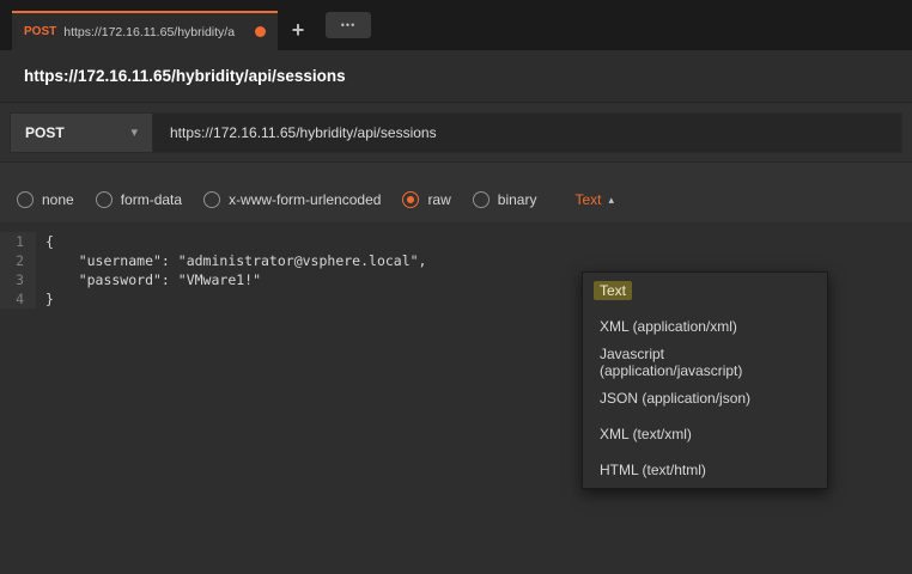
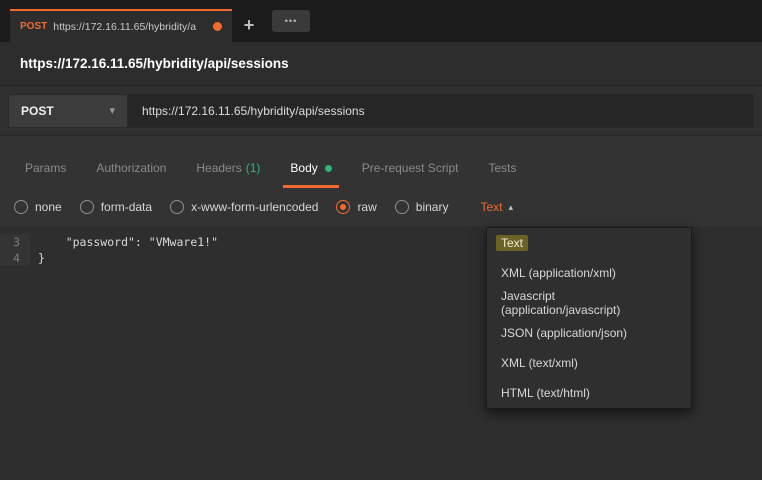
  POST
  https://172.16.11.65/hybridity/a
  +
  •••
  https://172.16.11.65/hybridity/api/sessions
  POST
  ▾
  https://172.16.11.65/hybridity/api/sessions
+ Params
+ Authorization
+ Headers
+ (1)
+ Body
+ Pre-request Script
+ Tests
  none
  form-data
  x-www-form-urlencoded
  raw
  binary
  Text
  ▴
- 1
- {
- 2
- "username": "administrator@vsphere.local",
  3
  "password": "VMware1!"
  4
  }
  Text
  XML (application/xml)
  Javascript (application/javascript)
  JSON (application/json)
  XML (text/xml)
  HTML (text/html)
